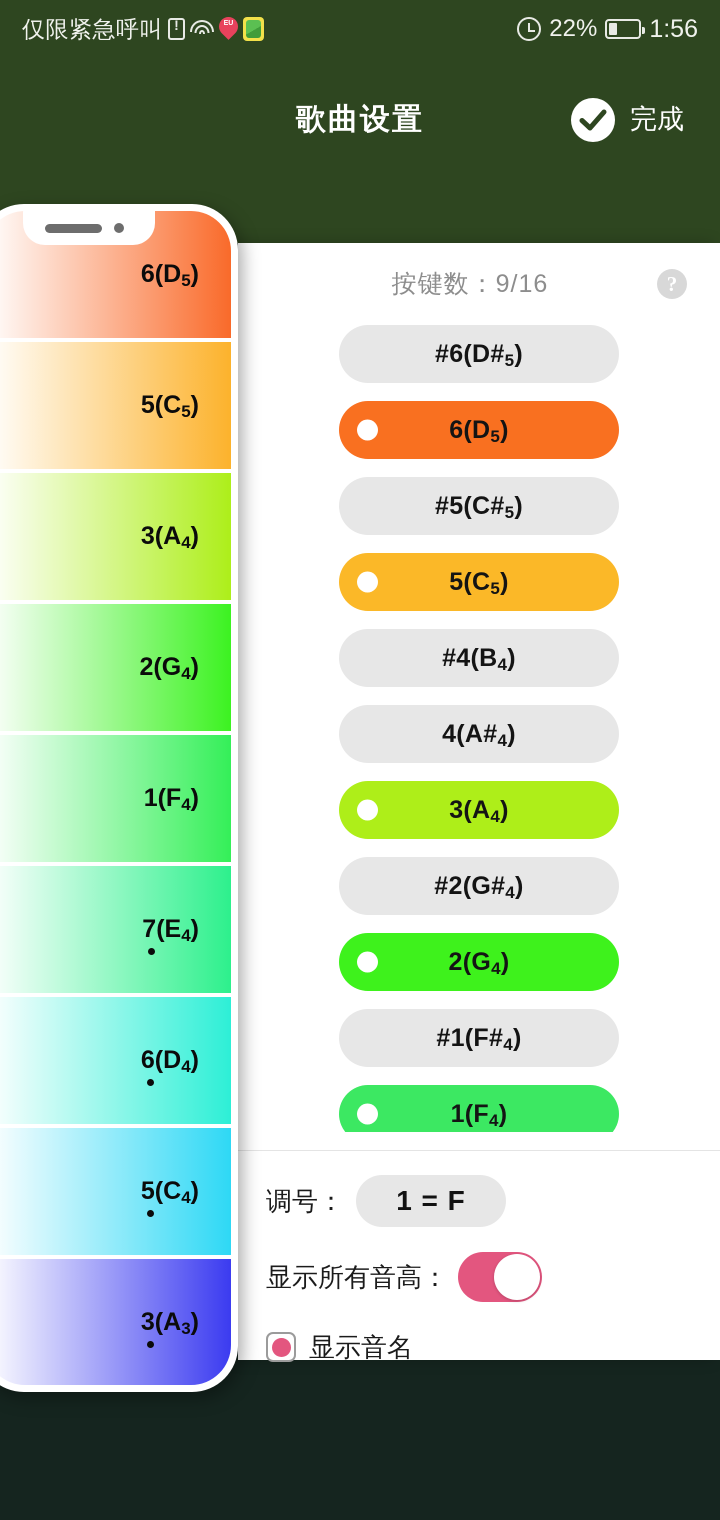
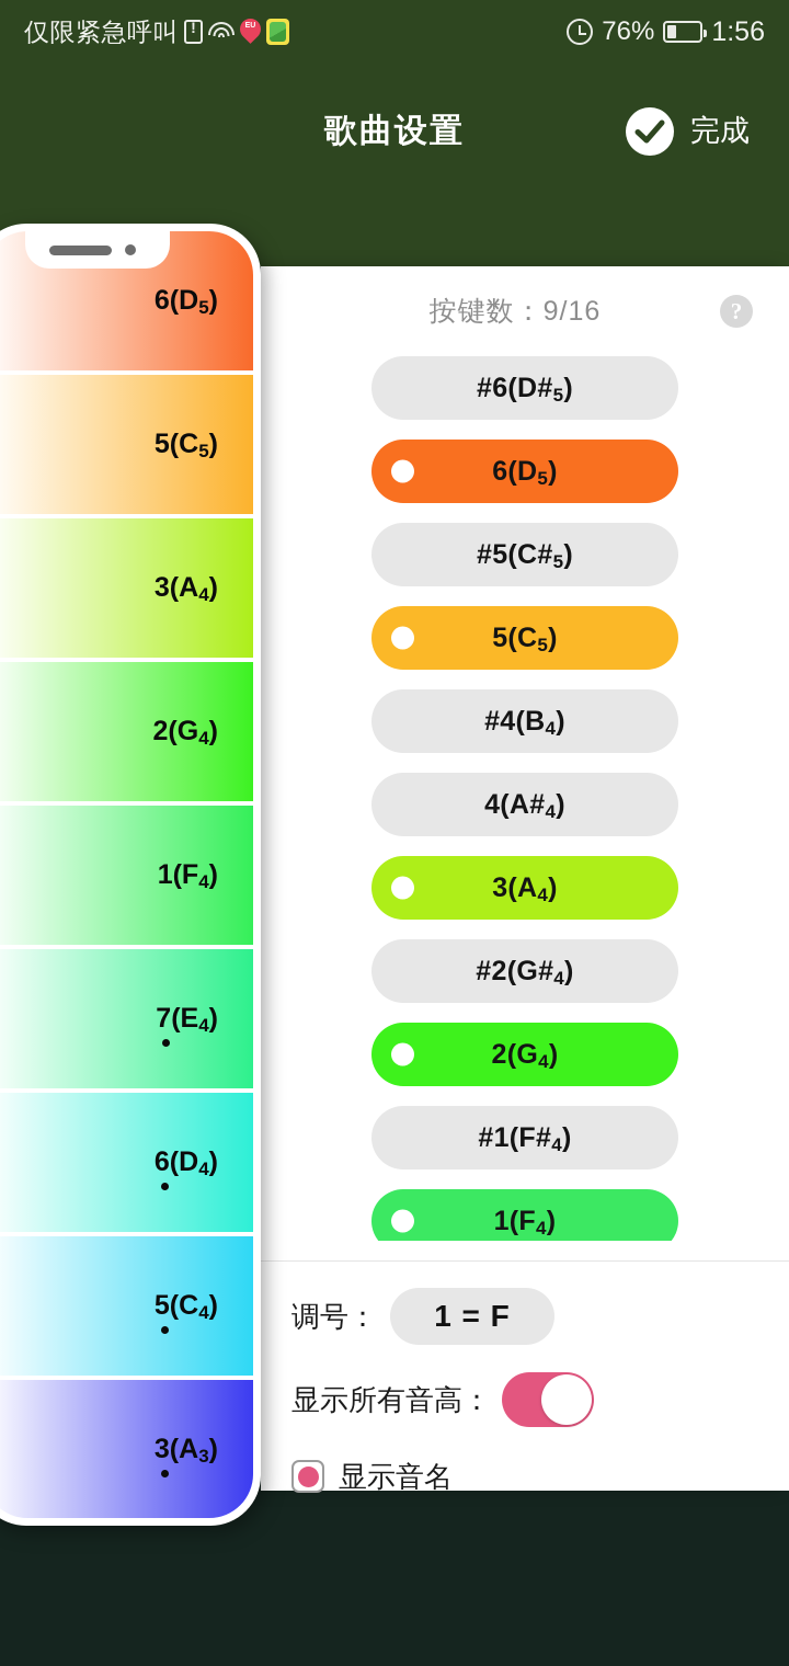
  仅限紧急呼叫
- 22%
+ 76%
  1:56
  完成
  歌曲设置
  按键数：9/16
  ?
  #6(D#5)
  6(D5)
  #5(C#5)
  5(C5)
  #4(B4)
  4(A#4)
  3(A4)
  #2(G#4)
  2(G4)
  #1(F#4)
  1(F4)
  调号：
  1 = F
  显示所有音高：
  显示音名
  6(D5)
  5(C5)
  3(A4)
  2(G4)
  1(F4)
  7(E4)
  6(D4)
  5(C4)
  3(A3)
